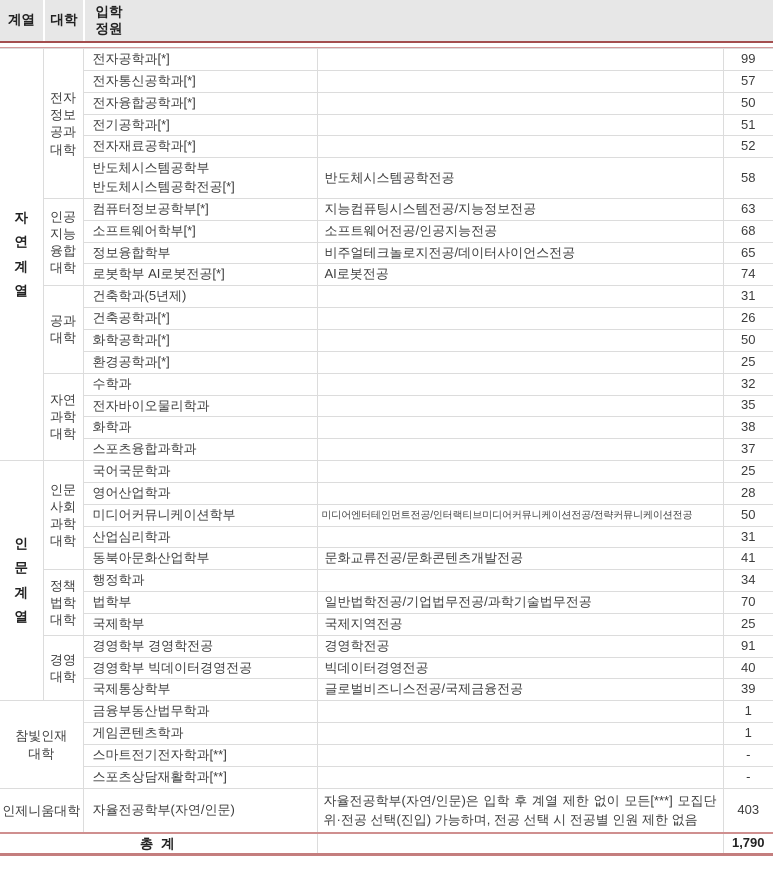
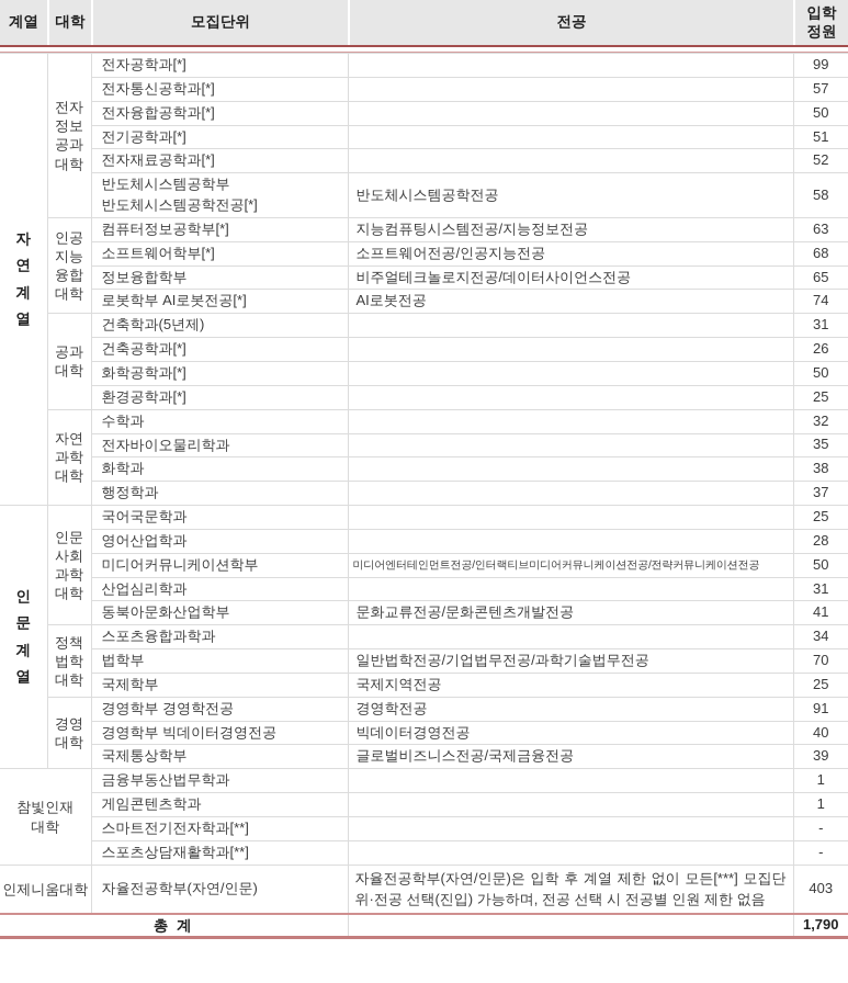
  계열
  대학
+ 모집단위
+ 전공
  입학
  정원
  자 연 계 열	전자 정보 공과 대학	전자공학과[*]		99
  전자통신공학과[*]		57
  전자융합공학과[*]		50
  전기공학과[*]		51
  전자재료공학과[*]		52
  반도체시스템공학부 반도체시스템공학전공[*]	반도체시스템공학전공	58
  인공 지능 융합 대학	컴퓨터정보공학부[*]	지능컴퓨팅시스템전공/지능정보전공	63
  소프트웨어학부[*]	소프트웨어전공/인공지능전공	68
  정보융합학부	비주얼테크놀로지전공/데이터사이언스전공	65
  로봇학부 AI로봇전공[*]	AI로봇전공	74
  공과 대학	건축학과(5년제)		31
  건축공학과[*]		26
  화학공학과[*]		50
  환경공학과[*]		25
  자연 과학 대학	수학과		32
  전자바이오물리학과		35
  화학과		38
- 스포츠융합과학과		37
+ 행정학과		37
  인 문 계 열	인문 사회 과학 대학	국어국문학과		25
  영어산업학과		28
  미디어커뮤니케이션학부	미디어엔터테인먼트전공/인터랙티브미디어커뮤니케이션전공/전략커뮤니케이션전공	50
  산업심리학과		31
  동북아문화산업학부	문화교류전공/문화콘텐츠개발전공	41
- 정책 법학 대학	행정학과		34
+ 정책 법학 대학	스포츠융합과학과		34
  법학부	일반법학전공/기업법무전공/과학기술법무전공	70
  국제학부	국제지역전공	25
  경영 대학	경영학부 경영학전공	경영학전공	91
  경영학부 빅데이터경영전공	빅데이터경영전공	40
  국제통상학부	글로벌비즈니스전공/국제금융전공	39
  참빛인재 대학	금융부동산법무학과		1
  게임콘텐츠학과		1
  스마트전기전자학과[**]		-
  스포츠상담재활학과[**]		-
  인제니움대학	자율전공학부(자연/인문)	자율전공학부(자연/인문)은 입학 후 계열 제한 없이 모든[***] 모집단위·전공 선택(진입) 가능하며, 전공 선택 시 전공별 인원 제한 없음	403
  총 계		1,790
